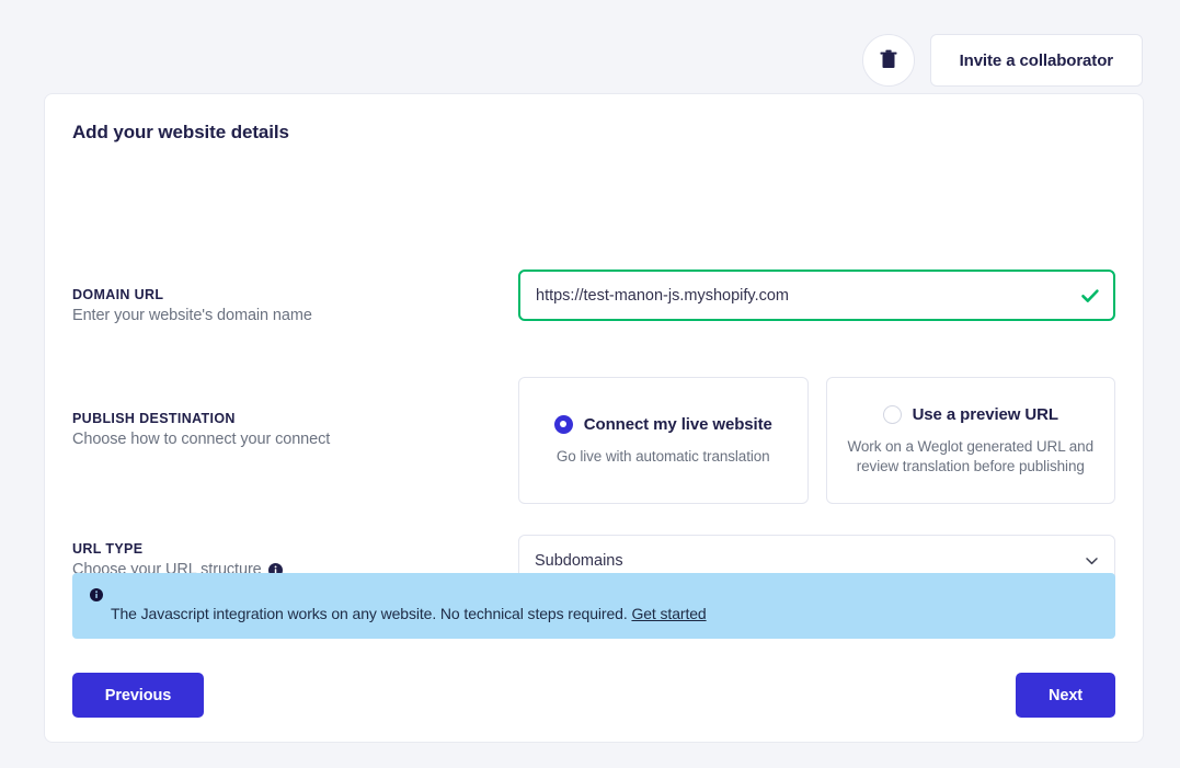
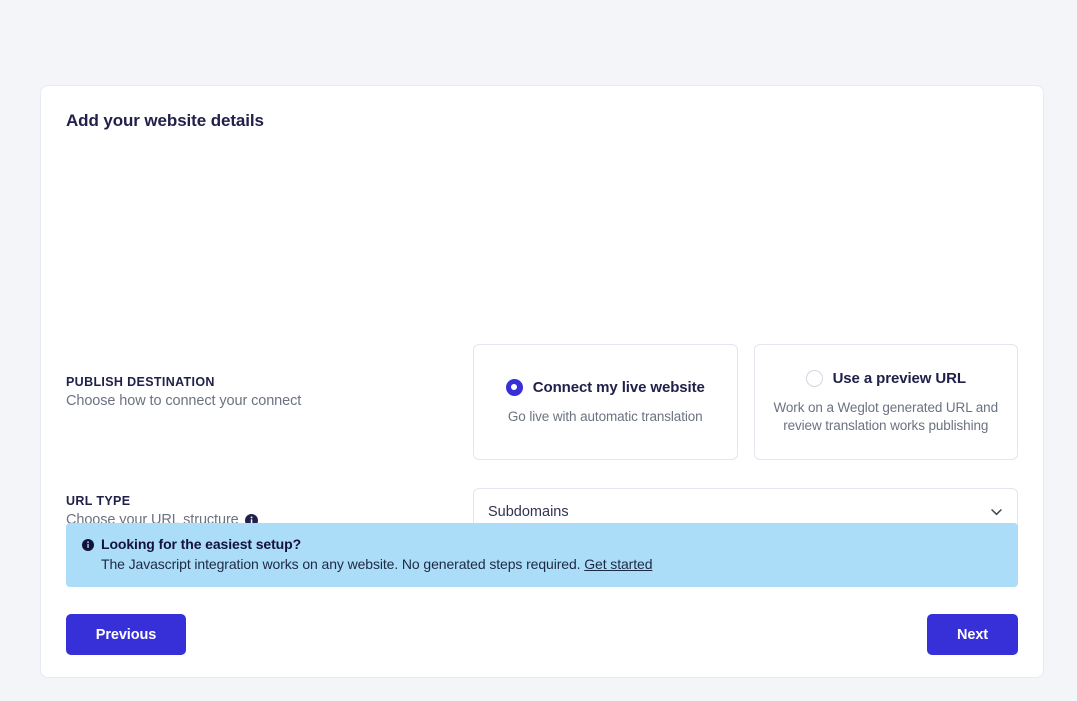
- Invite a collaborator
  Add your website details
- DOMAIN URL
- Enter your website's domain name
- https://test-manon-js.myshopify.com
  PUBLISH DESTINATION
  Choose how to connect your connect
  Connect my live website
  Go live with automatic translation
  Use a preview URL
- Work on a Weglot generated URL and review translation before publishing
+ Work on a Weglot generated URL and review translation works publishing
  URL TYPE
  Choose your URL structure
  Subdomains
+ Looking for the easiest setup?
- The Javascript integration works on any website. No technical steps required. Get started
+ The Javascript integration works on any website. No generated steps required. Get started
  Previous
  Next
